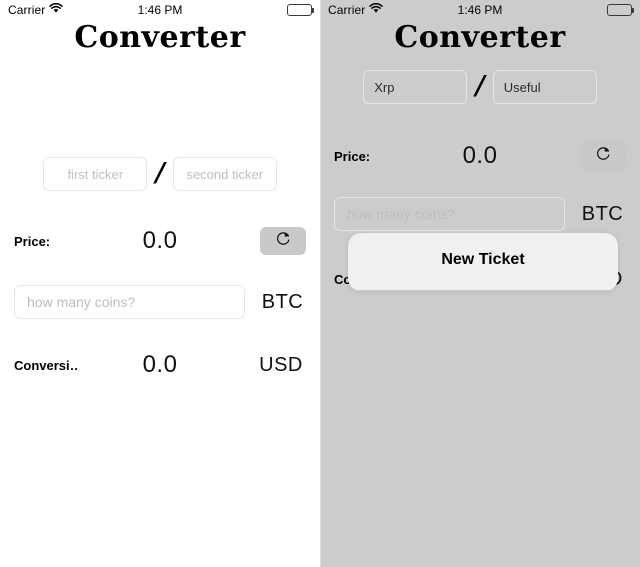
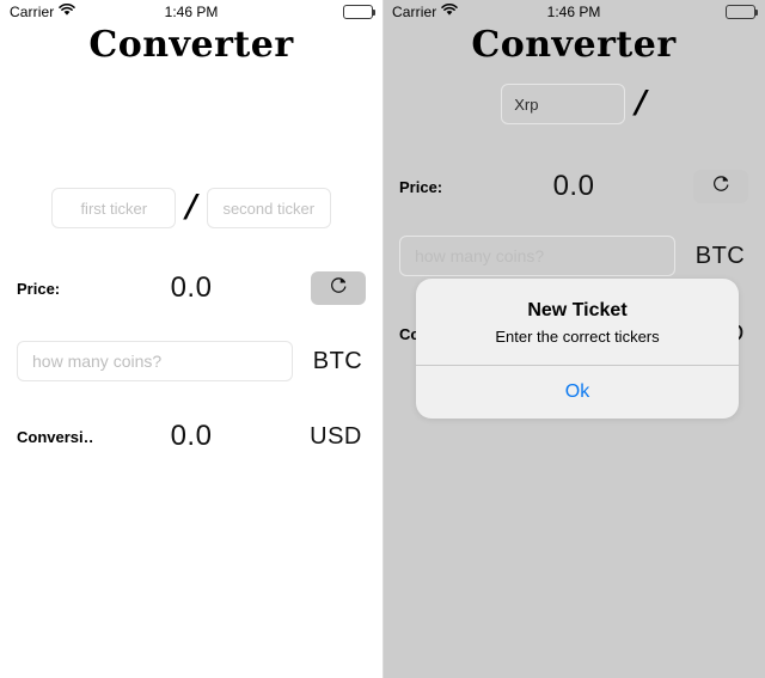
  Carrier
  1:46 PM
  Converter
  first ticker
  /
  second ticker
  Price:
  0.0
  how many coins?
  BTC
  Conversi…
  0.0
  USD
  Carrier
  1:46 PM
  Converter
  Xrp
  /
- Useful
  Price:
  0.0
  BTC
  New Ticket
+ Enter the correct tickers
+ Ok
